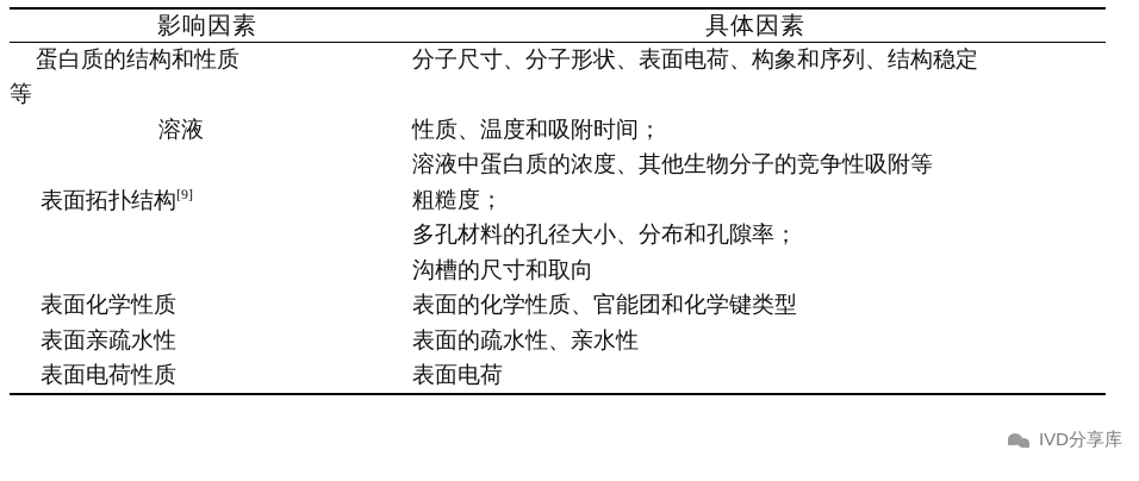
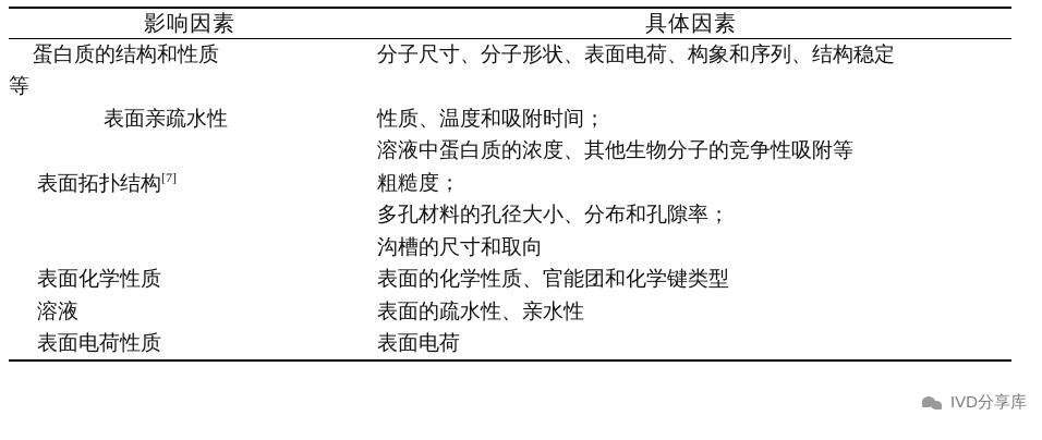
  影响因素	具体因素
  蛋白质的结构和性质 等	分子尺寸、分子形状、表面电荷、构象和序列、结构稳定
- 溶液	性质、温度和吸附时间； 溶液中蛋白质的浓度、其他生物分子的竞争性吸附等
+ 表面亲疏水性	性质、温度和吸附时间； 溶液中蛋白质的浓度、其他生物分子的竞争性吸附等
- 表面拓扑结构[9]	粗糙度； 多孔材料的孔径大小、分布和孔隙率； 沟槽的尺寸和取向
+ 表面拓扑结构[7]	粗糙度； 多孔材料的孔径大小、分布和孔隙率； 沟槽的尺寸和取向
  表面化学性质	表面的化学性质、官能团和化学键类型
- 表面亲疏水性	表面的疏水性、亲水性
+ 溶液	表面的疏水性、亲水性
  表面电荷性质	表面电荷
  IVD分享库
